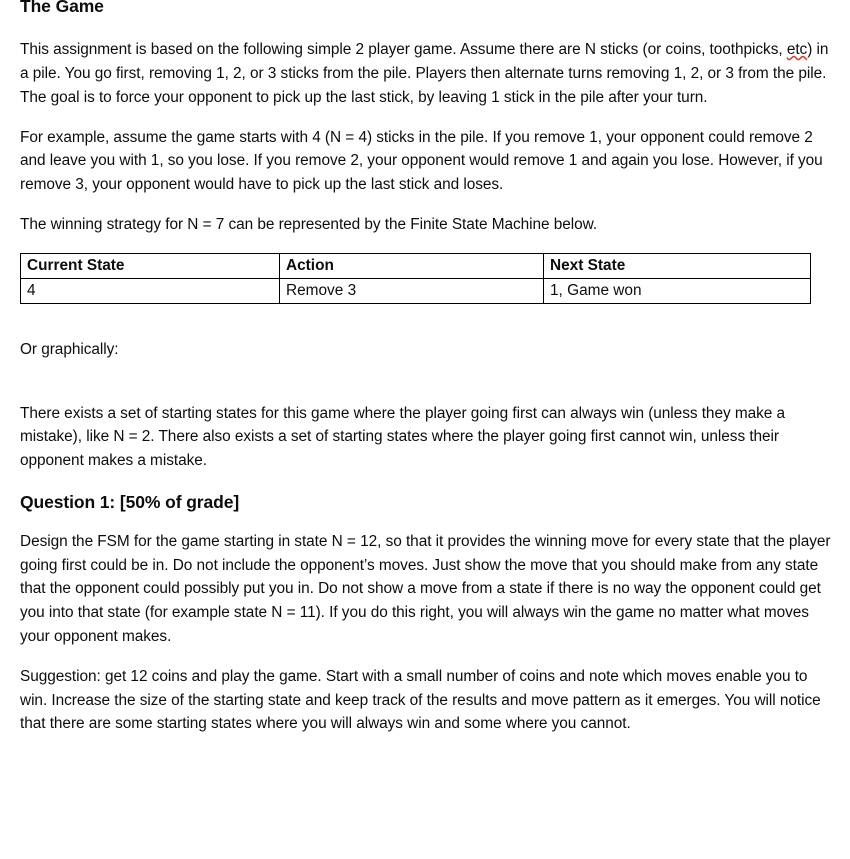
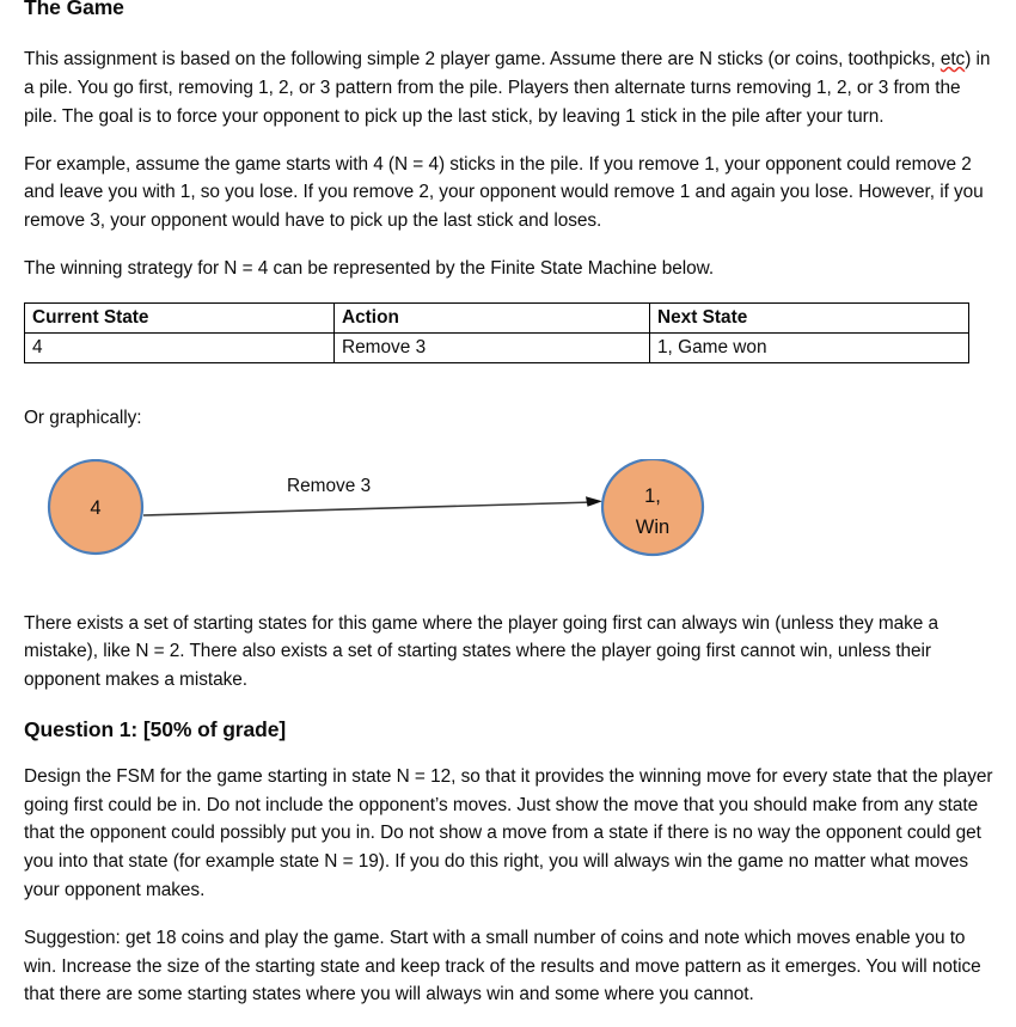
  The Game
- This assignment is based on the following simple 2 player game. Assume there are N sticks (or coins, toothpicks, etc) in a pile. You go first, removing 1, 2, or 3 sticks from the pile. Players then alternate turns removing 1, 2, or 3 from the pile. The goal is to force your opponent to pick up the last stick, by leaving 1 stick in the pile after your turn.
+ This assignment is based on the following simple 2 player game. Assume there are N sticks (or coins, toothpicks, etc) in a pile. You go first, removing 1, 2, or 3 pattern from the pile. Players then alternate turns removing 1, 2, or 3 from the pile. The goal is to force your opponent to pick up the last stick, by leaving 1 stick in the pile after your turn.
  For example, assume the game starts with 4 (N = 4) sticks in the pile. If you remove 1, your opponent could remove 2 and leave you with 1, so you lose. If you remove 2, your opponent would remove 1 and again you lose. However, if you remove 3, your opponent would have to pick up the last stick and loses.
- The winning strategy for N = 7 can be represented by the Finite State Machine below.
+ The winning strategy for N = 4 can be represented by the Finite State Machine below.
  Current State	Action	Next State
  4	Remove 3	1, Game won
  Or graphically:
+ 4
+ 1,
+ Win
+ Remove 3
  There exists a set of starting states for this game where the player going first can always win (unless they make a mistake), like N = 2. There also exists a set of starting states where the player going first cannot win, unless their opponent makes a mistake.
  Question 1: [50% of grade]
- Design the FSM for the game starting in state N = 12, so that it provides the winning move for every state that the player going first could be in. Do not include the opponent’s moves. Just show the move that you should make from any state that the opponent could possibly put you in. Do not show a move from a state if there is no way the opponent could get you into that state (for example state N = 11). If you do this right, you will always win the game no matter what moves your opponent makes.
+ Design the FSM for the game starting in state N = 12, so that it provides the winning move for every state that the player going first could be in. Do not include the opponent’s moves. Just show the move that you should make from any state that the opponent could possibly put you in. Do not show a move from a state if there is no way the opponent could get you into that state (for example state N = 19). If you do this right, you will always win the game no matter what moves your opponent makes.
- Suggestion: get 12 coins and play the game. Start with a small number of coins and note which moves enable you to win. Increase the size of the starting state and keep track of the results and move pattern as it emerges. You will notice that there are some starting states where you will always win and some where you cannot.
+ Suggestion: get 18 coins and play the game. Start with a small number of coins and note which moves enable you to win. Increase the size of the starting state and keep track of the results and move pattern as it emerges. You will notice that there are some starting states where you will always win and some where you cannot.
